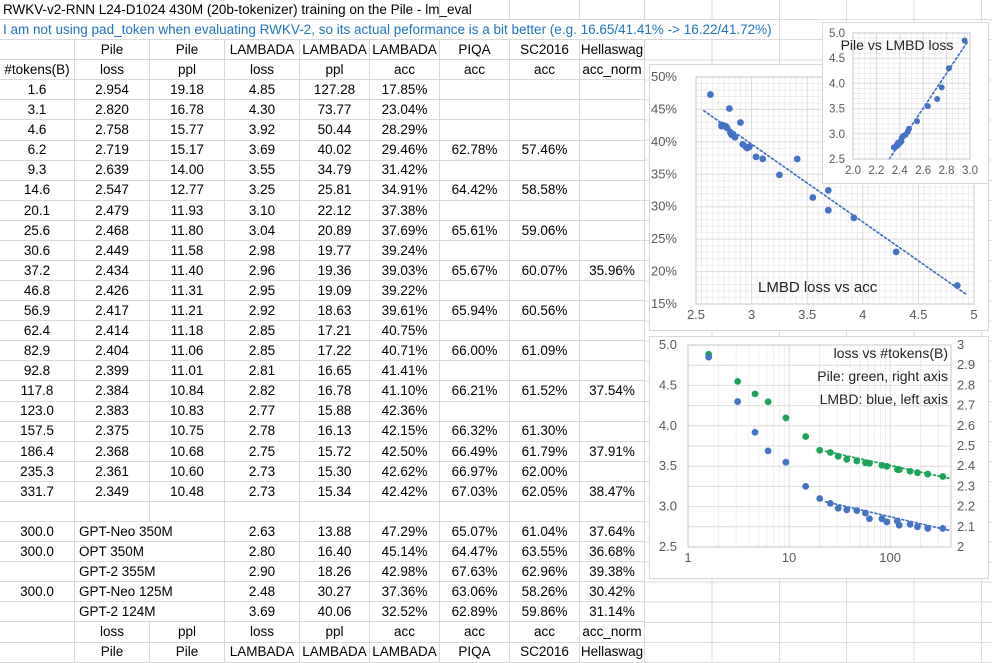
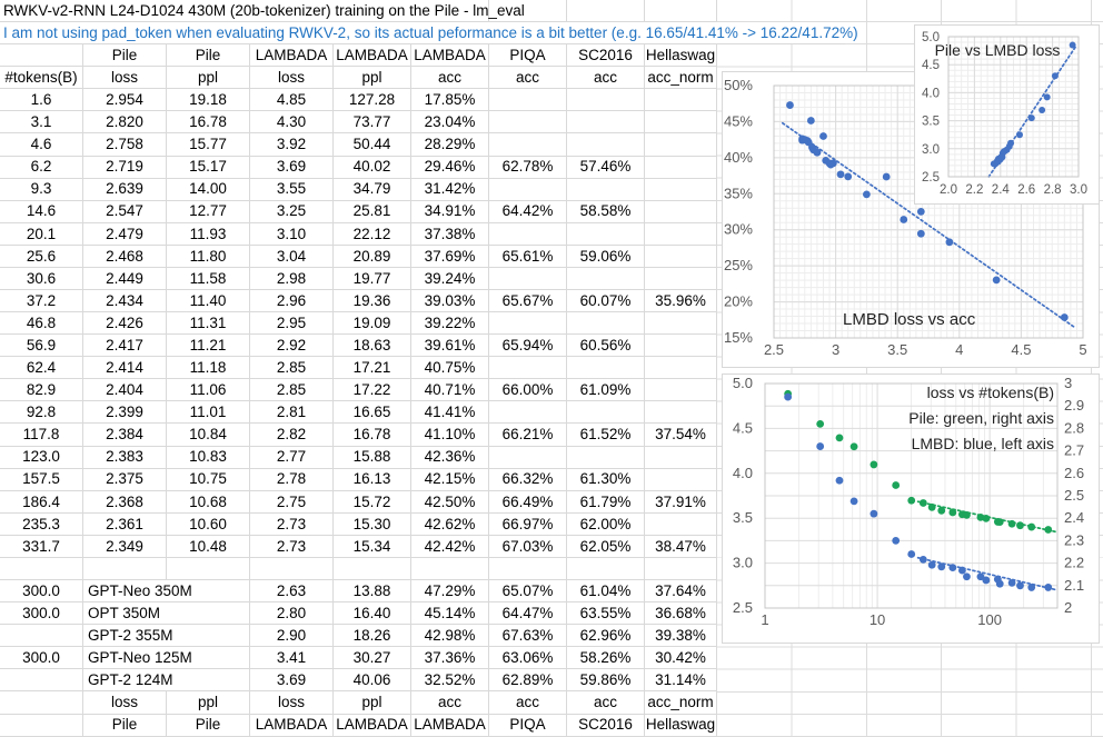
  Pile
  Pile
  LAMBADA
  LAMBADA
  LAMBADA
  PIQA
  SC2016
  Hellaswag
  #tokens(B)
  loss
  ppl
  loss
  ppl
  acc
  acc
  acc
  acc_norm
  1.6
  2.954
  19.18
  4.85
  127.28
  17.85%
  3.1
  2.820
  16.78
  4.30
  73.77
  23.04%
  4.6
  2.758
  15.77
  3.92
  50.44
  28.29%
  6.2
  2.719
  15.17
  3.69
  40.02
  29.46%
  62.78%
  57.46%
  9.3
  2.639
  14.00
  3.55
  34.79
  31.42%
  14.6
  2.547
  12.77
  3.25
  25.81
  34.91%
  64.42%
  58.58%
  20.1
  2.479
  11.93
  3.10
  22.12
  37.38%
  25.6
  2.468
  11.80
  3.04
  20.89
  37.69%
  65.61%
  59.06%
  30.6
  2.449
  11.58
  2.98
  19.77
  39.24%
  37.2
  2.434
  11.40
  2.96
  19.36
  39.03%
  65.67%
  60.07%
  35.96%
  46.8
  2.426
  11.31
  2.95
  19.09
  39.22%
  56.9
  2.417
  11.21
  2.92
  18.63
  39.61%
  65.94%
  60.56%
  62.4
  2.414
  11.18
  2.85
  17.21
  40.75%
  82.9
  2.404
  11.06
  2.85
  17.22
  40.71%
  66.00%
  61.09%
  92.8
  2.399
  11.01
  2.81
  16.65
  41.41%
  117.8
  2.384
  10.84
  2.82
  16.78
  41.10%
  66.21%
  61.52%
  37.54%
  123.0
  2.383
  10.83
  2.77
  15.88
  42.36%
  157.5
  2.375
  10.75
  2.78
  16.13
  42.15%
  66.32%
  61.30%
  186.4
  2.368
  10.68
  2.75
  15.72
  42.50%
  66.49%
  61.79%
  37.91%
  235.3
  2.361
  10.60
  2.73
  15.30
  42.62%
  66.97%
  62.00%
  331.7
  2.349
  10.48
  2.73
  15.34
  42.42%
  67.03%
  62.05%
  38.47%
  300.0
  GPT-Neo 350M
  2.63
  13.88
  47.29%
  65.07%
  61.04%
  37.64%
  300.0
  OPT 350M
  2.80
  16.40
  45.14%
  64.47%
  63.55%
  36.68%
  GPT-2 355M
  2.90
  18.26
  42.98%
  67.63%
  62.96%
  39.38%
  300.0
  GPT-Neo 125M
- 2.48
+ 3.41
  30.27
  37.36%
  63.06%
  58.26%
  30.42%
  GPT-2 124M
  3.69
  40.06
  32.52%
  62.89%
  59.86%
  31.14%
  loss
  ppl
  loss
  ppl
  acc
  acc
  acc
  acc_norm
  Pile
  Pile
  LAMBADA
  LAMBADA
  LAMBADA
  PIQA
  SC2016
  Hellaswag
  RWKV-v2-RNN L24-D1024 430M (20b-tokenizer) training on the Pile - lm_eval
  I am not using pad_token when evaluating RWKV-2, so its actual peformance is a bit better (e.g. 16.65/41.41% -> 16.22/41.72%)
  2.5
  3
  3.5
  4
  4.5
  5
  15%
  20%
  25%
  30%
  35%
  40%
  45%
  50%
  LMBD loss vs acc
  1
  10
  100
  2.5
  3.0
  3.5
  4.0
  4.5
  5.0
  2
  2.1
  2.2
  2.3
  2.4
  2.5
  2.6
  2.7
  2.8
  2.9
  3
  loss vs #tokens(B)
  Pile: green, right axis
  LMBD: blue, left axis
  2.0
  2.2
  2.4
  2.6
  2.8
  3.0
  2.5
  3.0
  3.5
  4.0
  4.5
  5.0
  Pile vs LMBD loss
